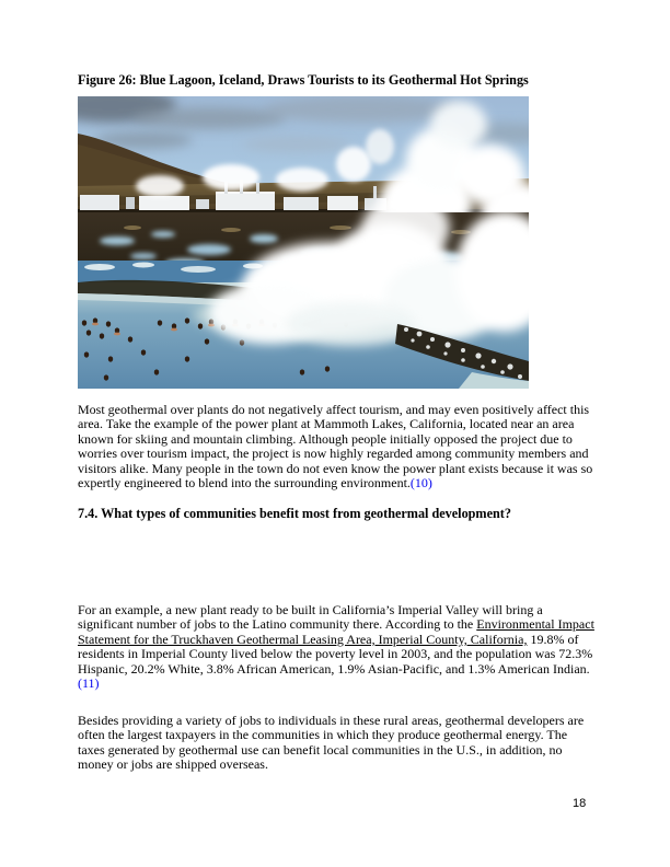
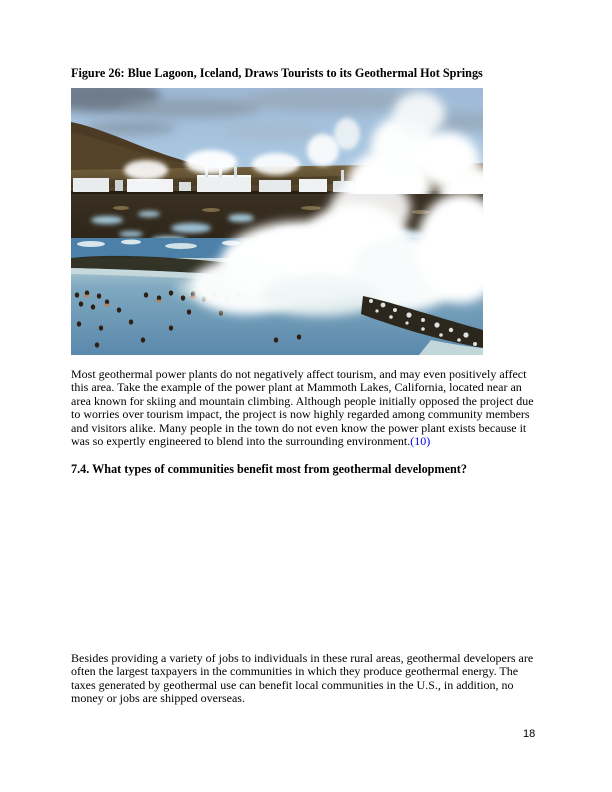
  Figure 26: Blue Lagoon, Iceland, Draws Tourists to its Geothermal Hot Springs
- Most geothermal over plants do not negatively affect tourism, and may even positively affect this area. Take the example of the power plant at Mammoth Lakes, California, located near an area known for skiing and mountain climbing. Although people initially opposed the project due to worries over tourism impact, the project is now highly regarded among community members and visitors alike. Many people in the town do not even know the power plant exists because it was so expertly engineered to blend into the surrounding environment.(10)
+ Most geothermal power plants do not negatively affect tourism, and may even positively affect this area. Take the example of the power plant at Mammoth Lakes, California, located near an area known for skiing and mountain climbing. Although people initially opposed the project due to worries over tourism impact, the project is now highly regarded among community members and visitors alike. Many people in the town do not even know the power plant exists because it was so expertly engineered to blend into the surrounding environment.(10)
  7.4. What types of communities benefit most from geothermal development?
- For an example, a new plant ready to be built in California’s Imperial Valley will bring a significant number of jobs to the Latino community there. According to the Environmental Impact Statement for the Truckhaven Geothermal Leasing Area, Imperial County, California, 19.8% of residents in Imperial County lived below the poverty level in 2003, and the population was 72.3% Hispanic, 20.2% White, 3.8% African American, 1.9% Asian-Pacific, and 1.3% American Indian.(11)
  Besides providing a variety of jobs to individuals in these rural areas, geothermal developers are often the largest taxpayers in the communities in which they produce geothermal energy. The taxes generated by geothermal use can benefit local communities in the U.S., in addition, no money or jobs are shipped overseas.
  18
